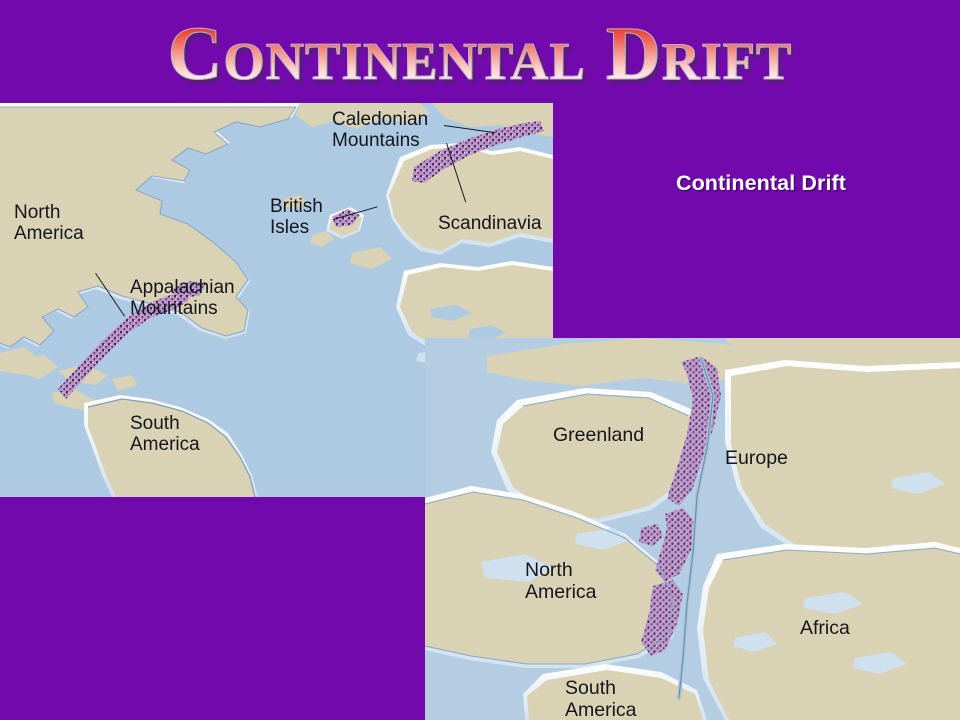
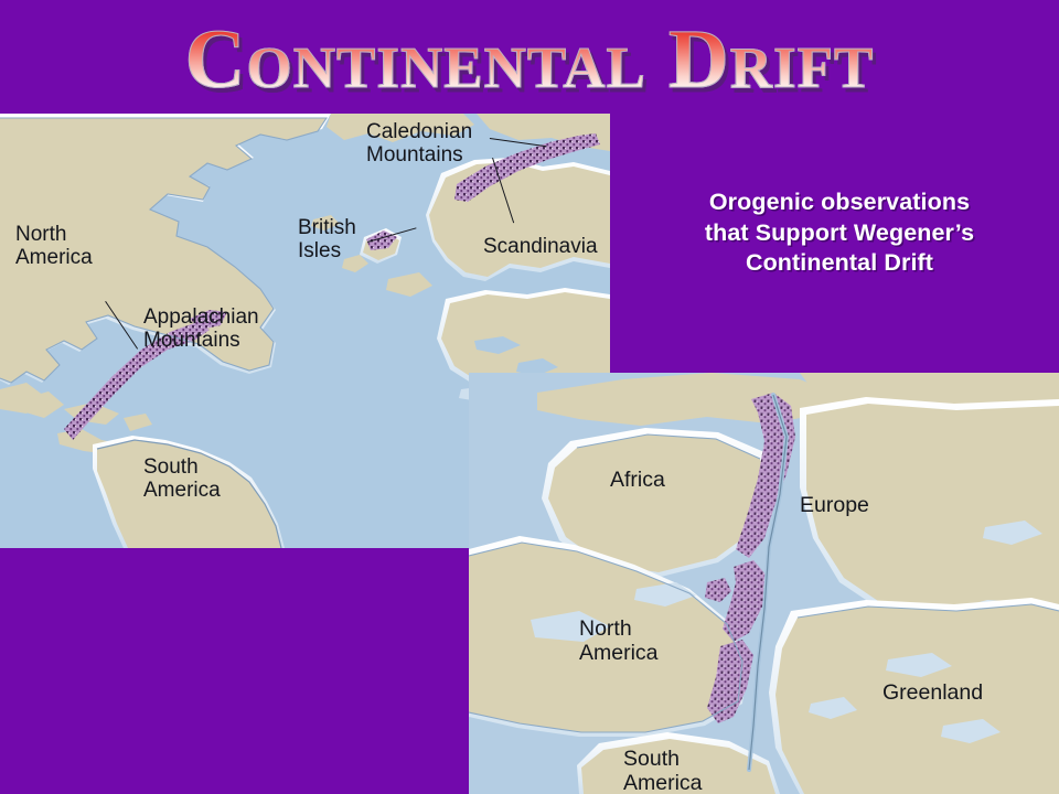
  Continental Drift
  North
  America
  Appalachian
  Mountains
  South
  America
  Caledonian
  Mountains
  British
  Isles
  Scandinavia
- Greenland
+ Africa
  Europe
  North
  America
  South
  America
- Africa
+ Greenland
+ Orogenic observations
+ that Support Wegener’s
  Continental Drift
